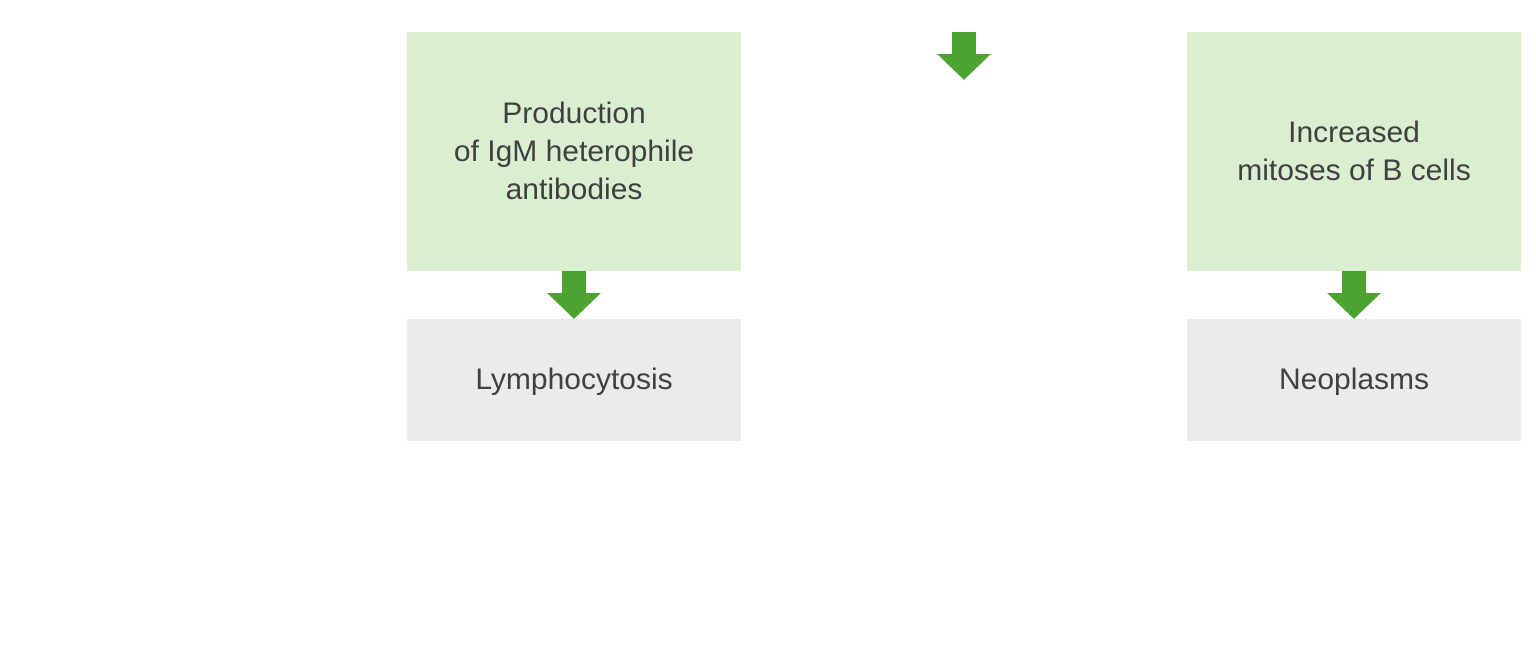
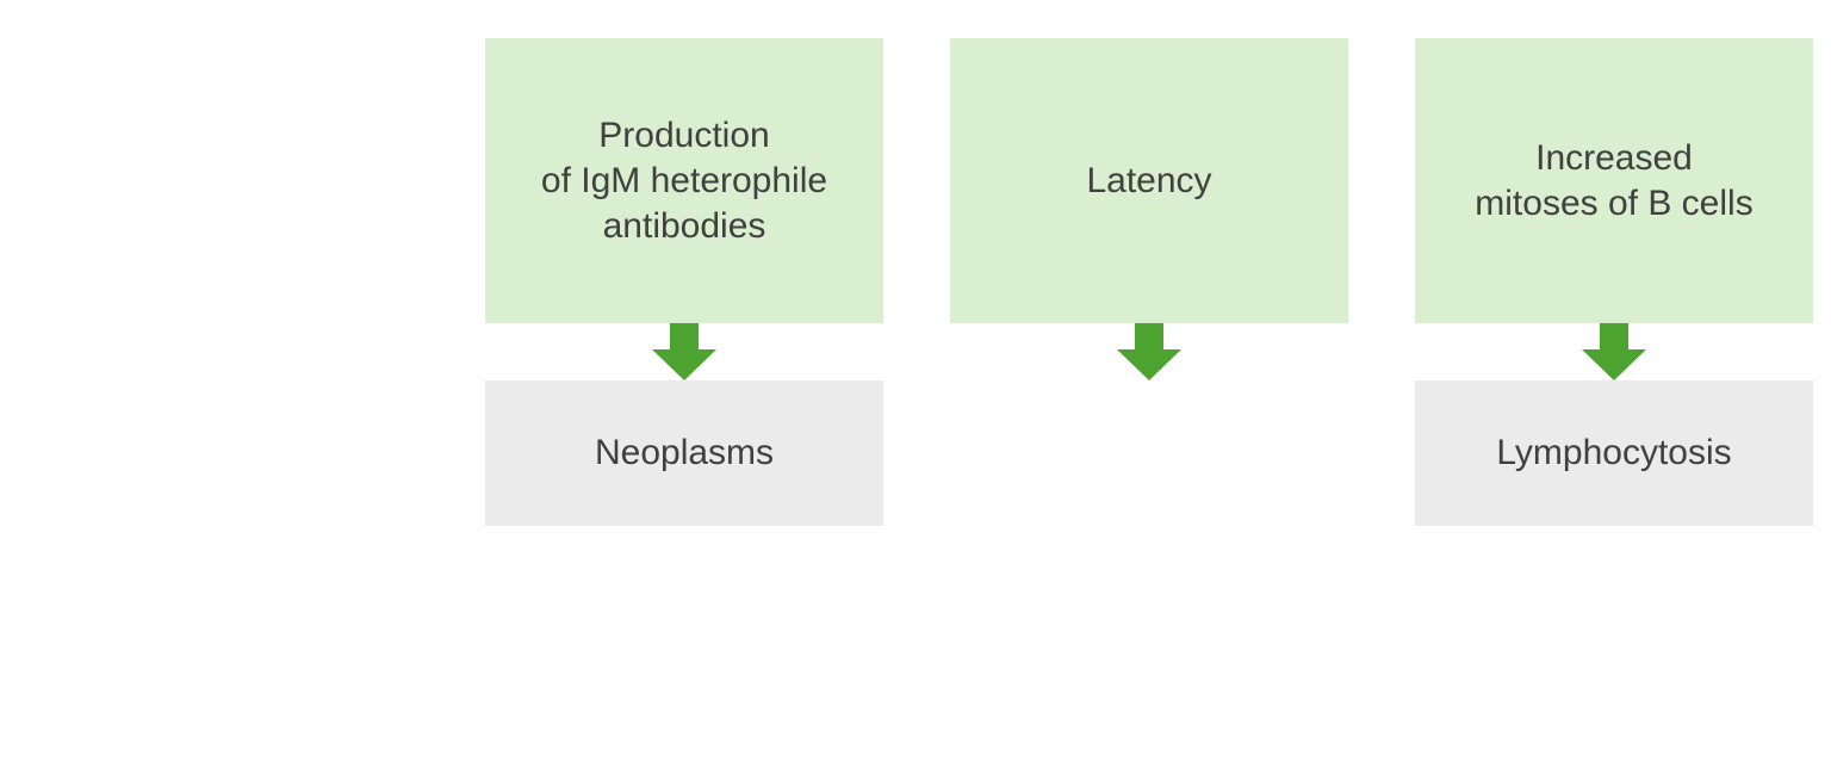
  Production
  of IgM heterophile
  antibodies
- Lymphocytosis
+ Neoplasms
+ Latency
  Increased
  mitoses of B cells
- Neoplasms
+ Lymphocytosis
